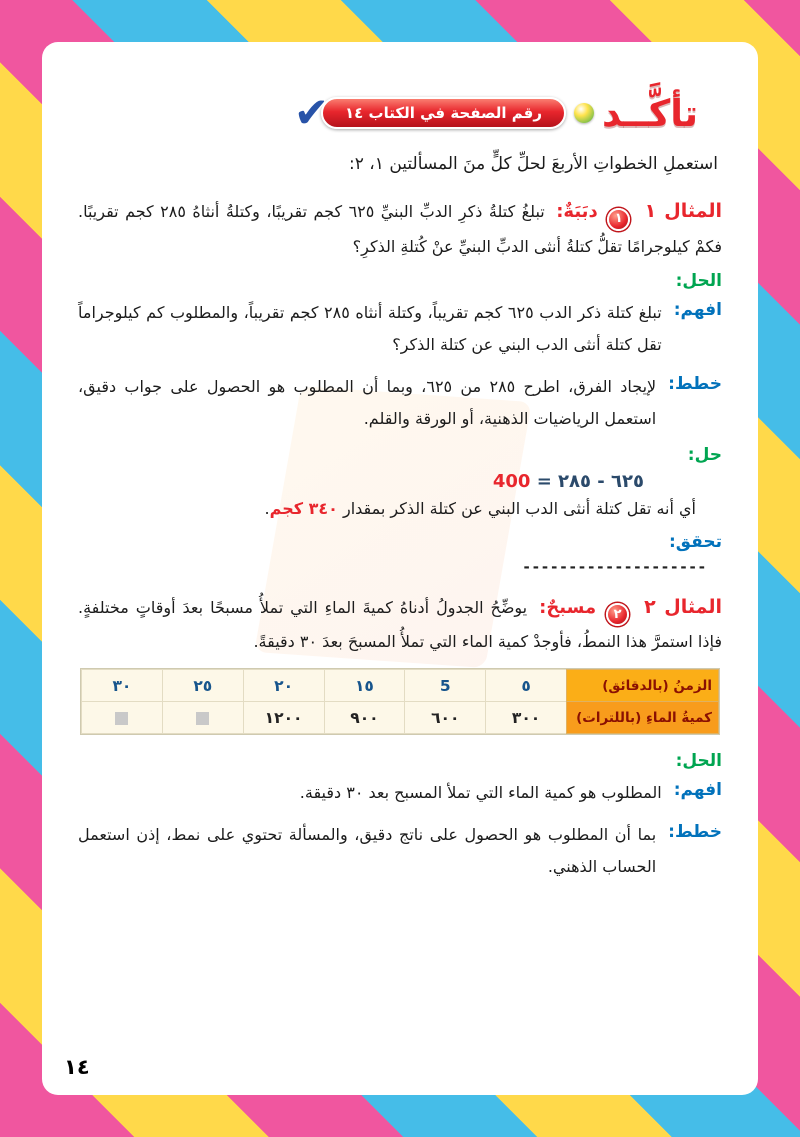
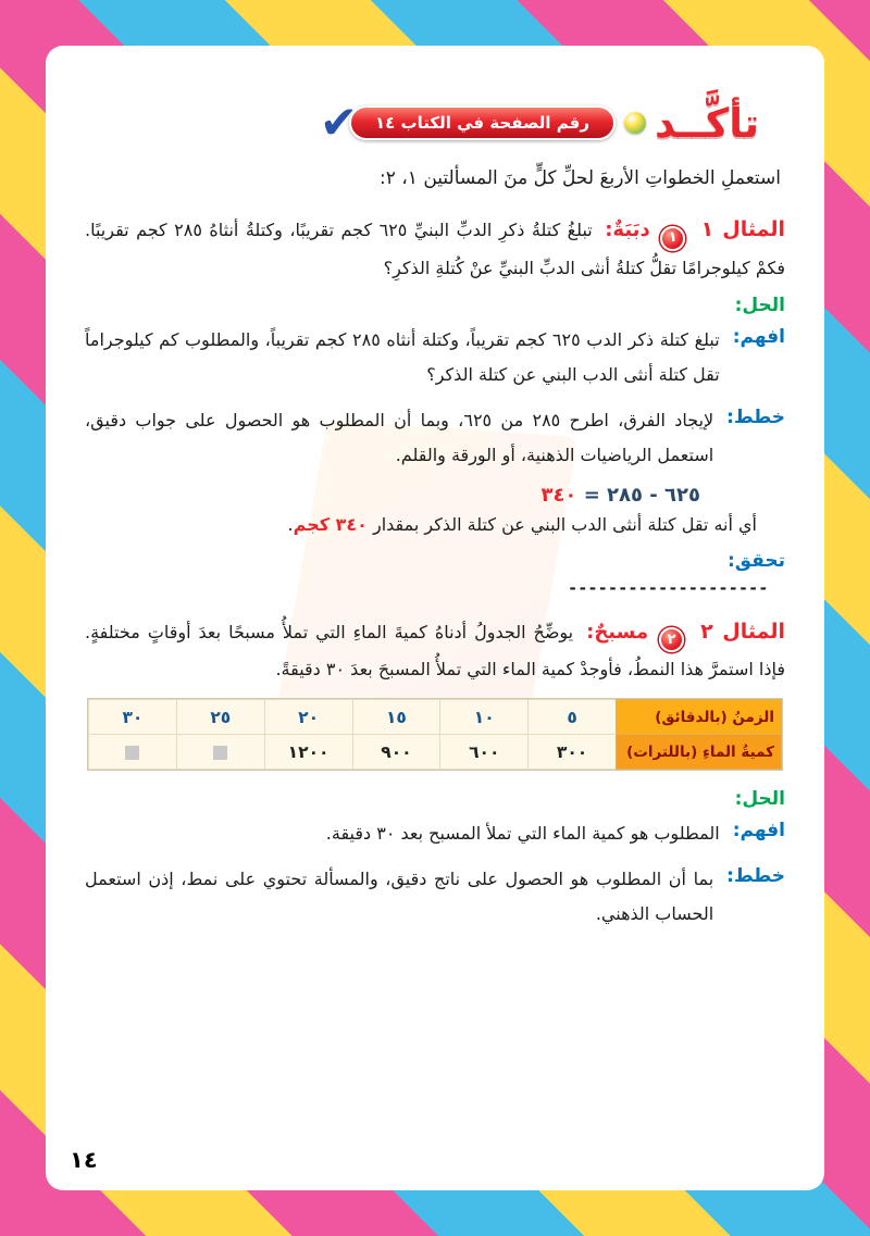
  تأكَّــد
  رقم الصفحة في الكتاب ١٤
  ✔
  استعملِ الخطواتِ الأربعَ لحلِّ كلٍّ منَ المسألتين ١، ٢:
  المثال ١ ١ دبَبَةٌ: تبلغُ كتلةُ ذكرِ الدبِّ البنيِّ ٦٢٥ كجم تقريبًا، وكتلةُ أنثاهُ ٢٨٥ كجم تقريبًا. فكمْ كيلوجرامًا تقلُّ كتلةُ أنثى الدبِّ البنيِّ عنْ كُتلةِ الذكرِ؟
  الحل:
  افهم:
  تبلغ كتلة ذكر الدب ٦٢٥ كجم تقريباً، وكتلة أنثاه ٢٨٥ كجم تقريباً، والمطلوب كم كيلوجراماً تقل كتلة أنثى الدب البني عن كتلة الذكر؟
  خطط:
  لإيجاد الفرق، اطرح ٢٨٥ من ٦٢٥، وبما أن المطلوب هو الحصول على جواب دقيق، استعمل الرياضيات الذهنية، أو الورقة والقلم.
- حل:
- ٦٢٥ - ٢٨٥ = 400
+ ٦٢٥ - ٢٨٥ = ٣٤٠
  أي أنه تقل كتلة أنثى الدب البني عن كتلة الذكر بمقدار ٣٤٠ كجم.
  تحقق:
  --------------------
  المثال ٢ ٢ مسبحٌ: يوضِّحُ الجدولُ أدناهُ كميةَ الماءِ التي تملأُ مسبحًا بعدَ أوقاتٍ مختلفةٍ. فإذا استمرَّ هذا النمطُ، فأوجدْ كمية الماء التي تملأُ المسبحَ بعدَ ٣٠ دقيقةً.
- الزمنُ (بالدقائق)	٥	5	١٥	٢٠	٢٥	٣٠
+ الزمنُ (بالدقائق)	٥	١٠	١٥	٢٠	٢٥	٣٠
  كميةُ الماءِ (باللترات)	٣٠٠	٦٠٠	٩٠٠	١٢٠٠
  الحل:
  افهم:
  المطلوب هو كمية الماء التي تملأ المسبح بعد ٣٠ دقيقة.
  خطط:
  بما أن المطلوب هو الحصول على ناتج دقيق، والمسألة تحتوي على نمط، إذن استعمل الحساب الذهني.
  ١٤
